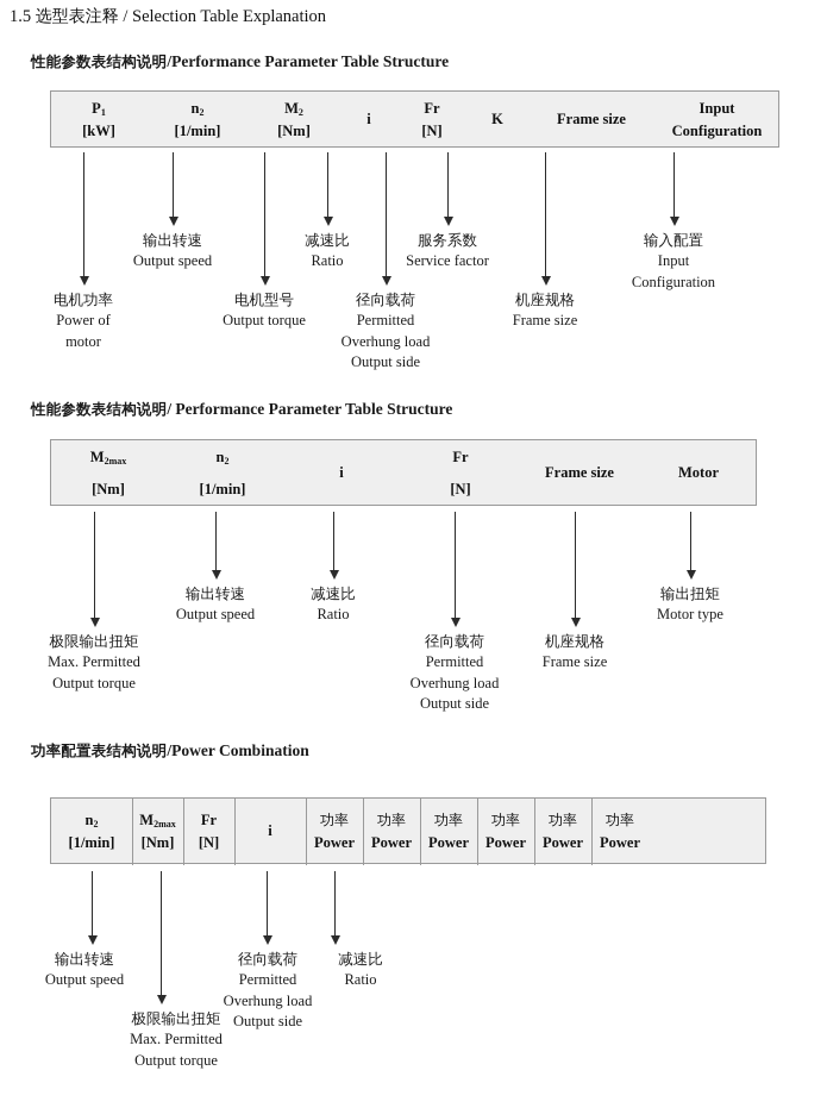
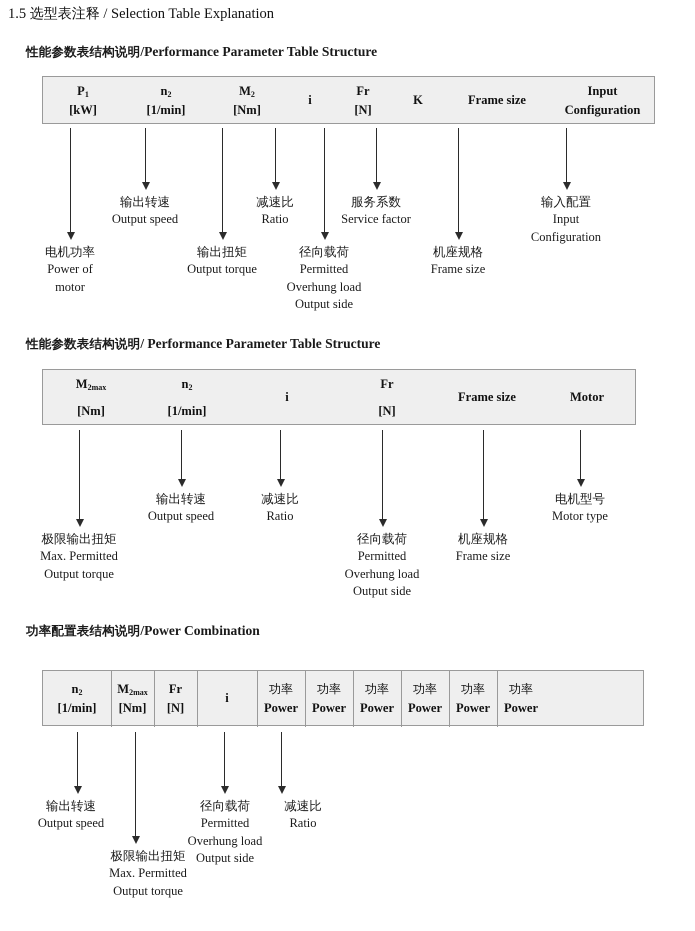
  1.5 选型表注释 / Selection Table Explanation
  性能参数表结构说明/Performance Parameter Table Structure
  P1
  [kW]
  n2
  [1/min]
  M2
  [Nm]
  i
  Fr
  [N]
  K
  Frame size
  Input
  Configuration
  电机功率
  Power of
  motor
  输出转速
  Output speed
- 电机型号
+ 输出扭矩
  Output torque
  减速比
  Ratio
  径向载荷
  Permitted
  Overhung load
  Output side
  服务系数
  Service factor
  机座规格
  Frame size
  输入配置
  Input
  Configuration
  性能参数表结构说明/ Performance Parameter Table Structure
  M2max
  [Nm]
  n2
  [1/min]
  i
  Fr
  [N]
  Frame size
  Motor
  极限输出扭矩
  Max. Permitted
  Output torque
  输出转速
  Output speed
  减速比
  Ratio
  径向载荷
  Permitted
  Overhung load
  Output side
  机座规格
  Frame size
- 输出扭矩
+ 电机型号
  Motor type
  功率配置表结构说明/Power Combination
  n2
  [1/min]
  M2max
  [Nm]
  Fr
  [N]
  i
  功率
  Power
  功率
  Power
  功率
  Power
  功率
  Power
  功率
  Power
  功率
  Power
  输出转速
  Output speed
  极限输出扭矩
  Max. Permitted
  Output torque
  径向载荷
  Permitted
  Overhung load
  Output side
  减速比
  Ratio
